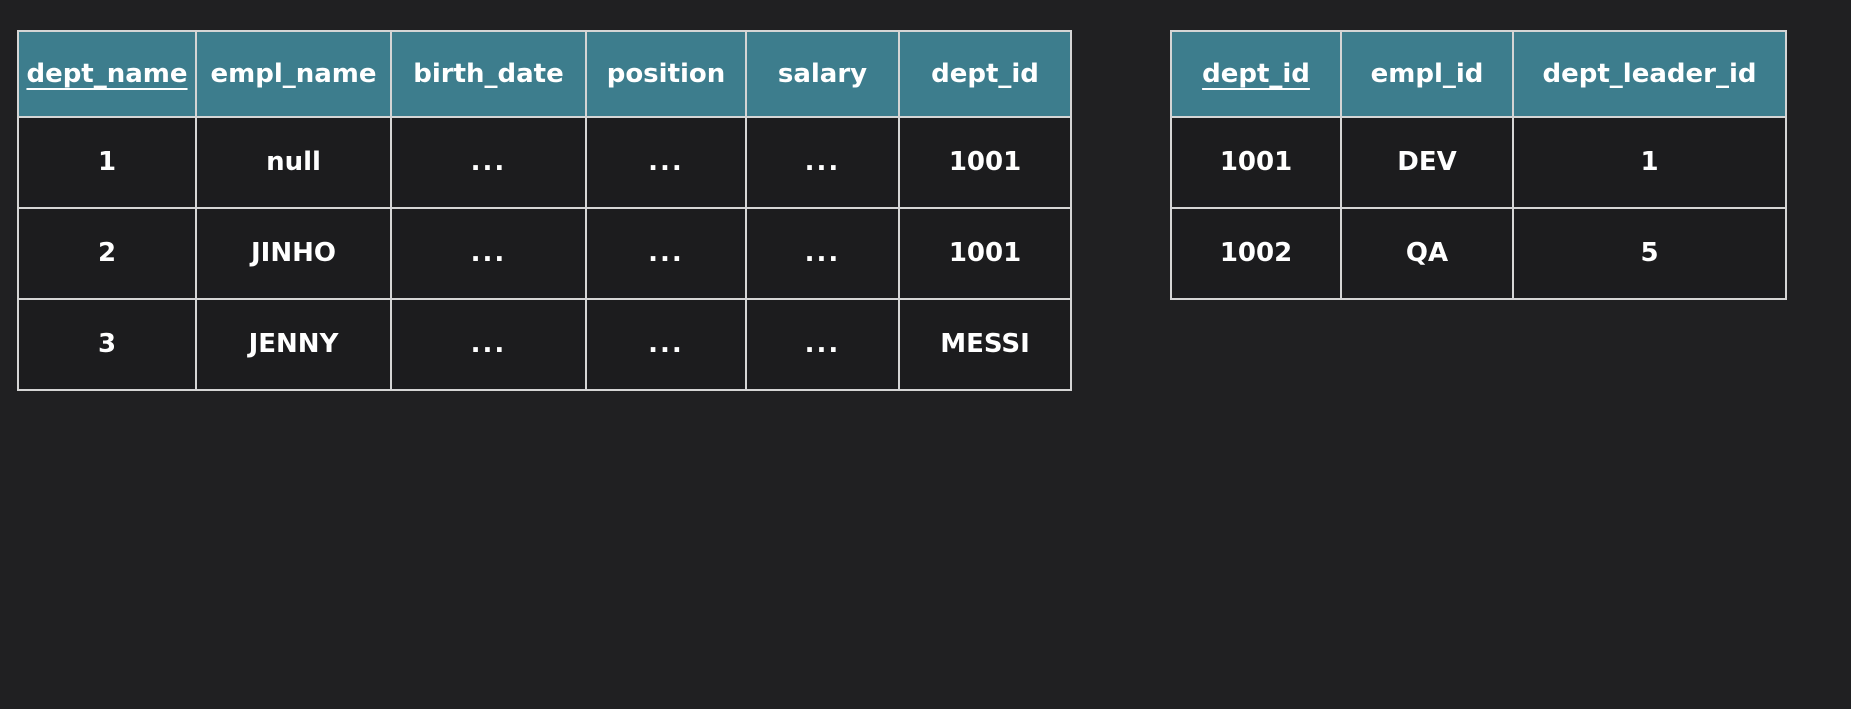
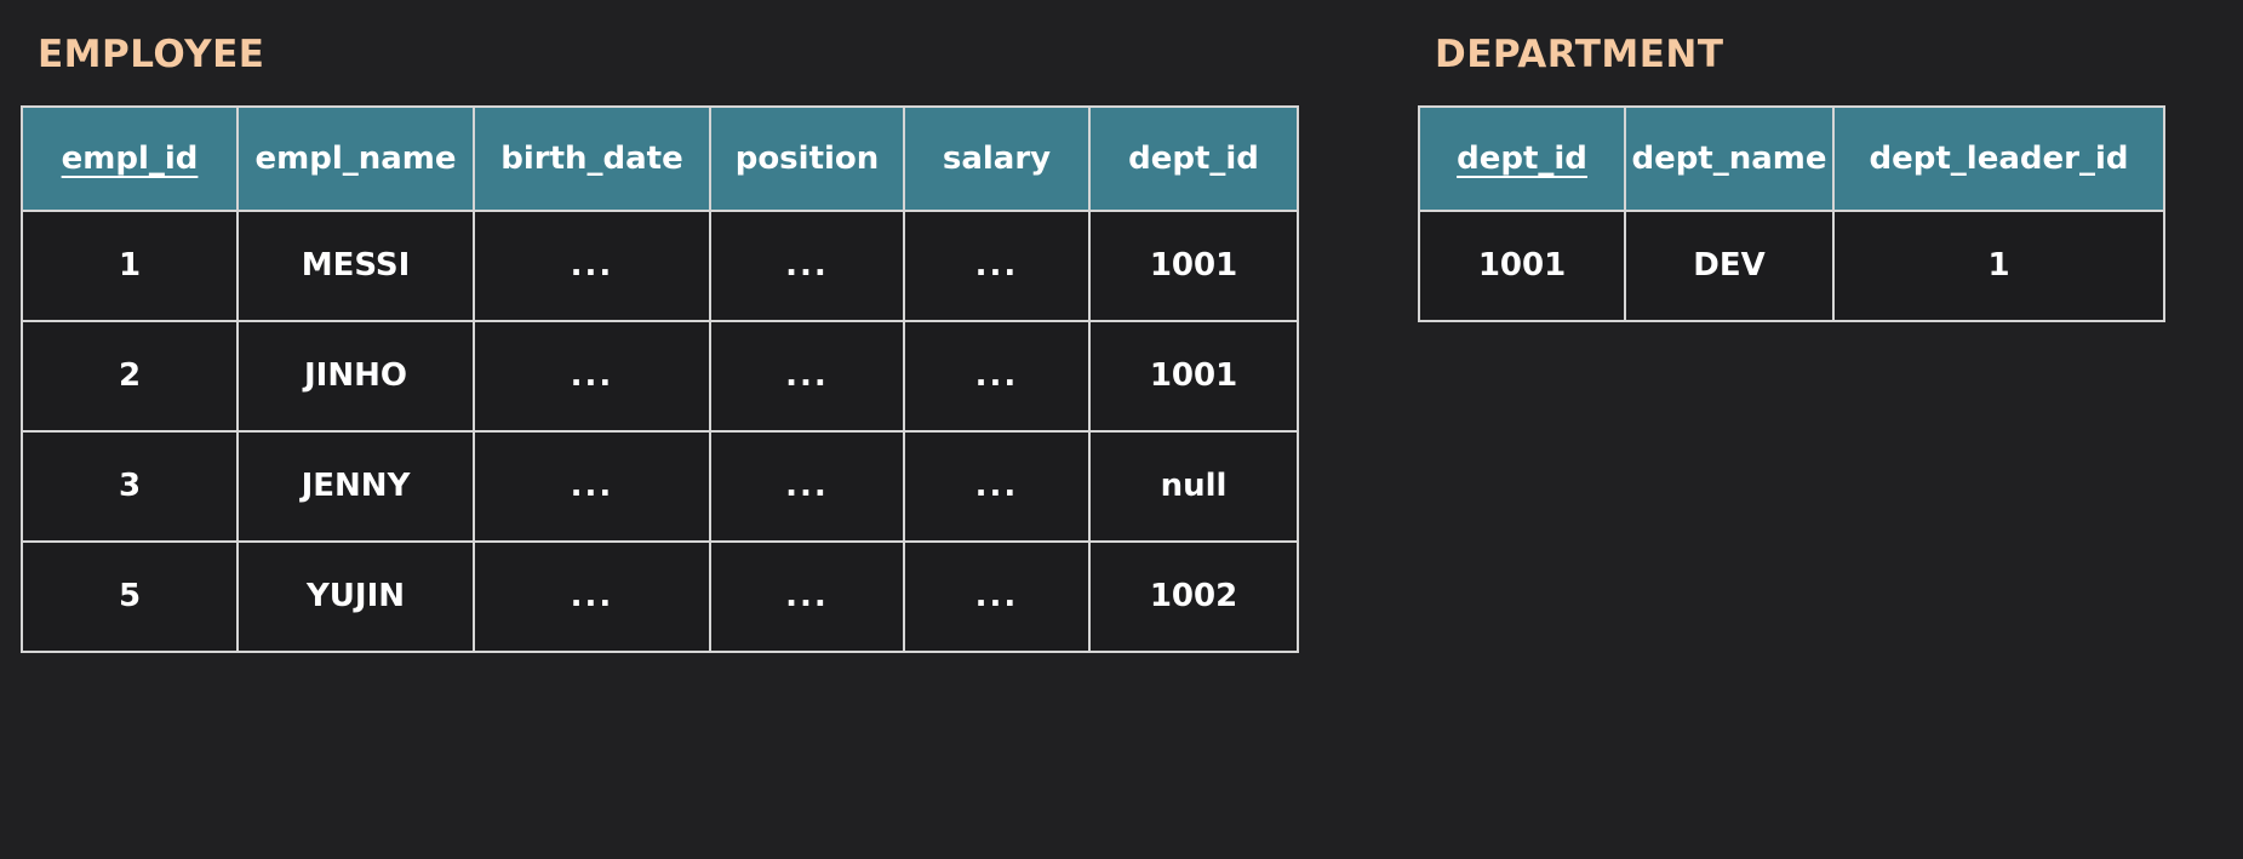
+ EMPLOYEE
- dept_name	empl_name	birth_date	position	salary	dept_id
+ empl_id	empl_name	birth_date	position	salary	dept_id
- 1	null	...	...	...	1001
+ 1	MESSI	...	...	...	1001
  2	JINHO	...	...	...	1001
- 3	JENNY	...	...	...	MESSI
+ 3	JENNY	...	...	...	null
+ 5	YUJIN	...	...	...	1002
+ DEPARTMENT
- dept_id	empl_id	dept_leader_id
+ dept_id	dept_name	dept_leader_id
  1001	DEV	1
- 1002	QA	5
